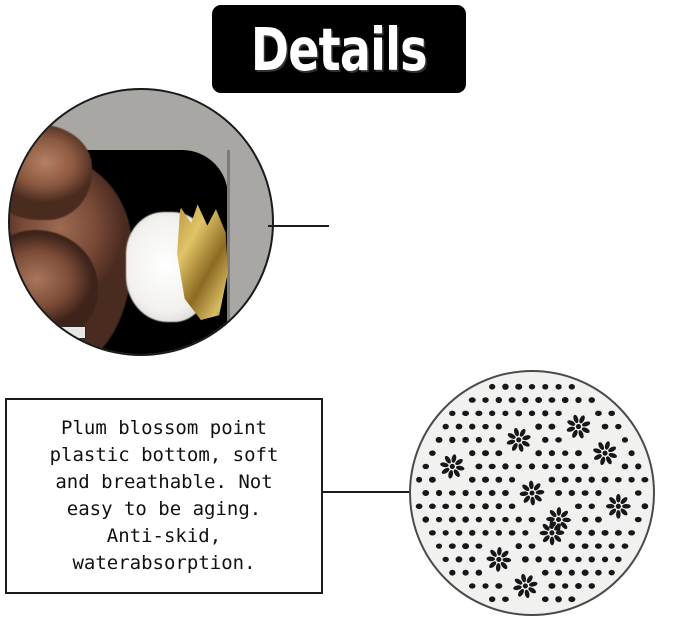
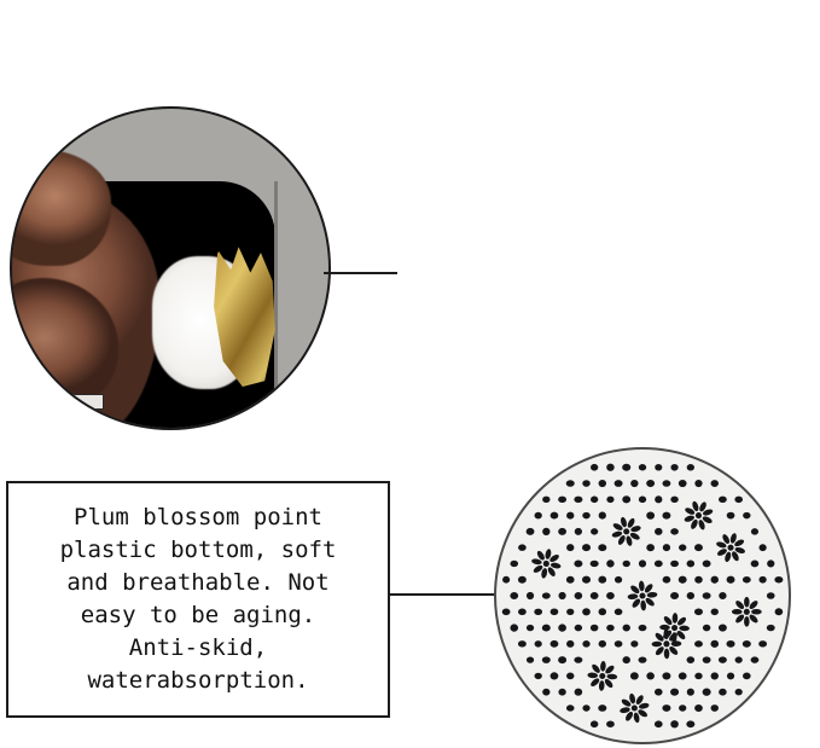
- Details
  Plum blossom point
  plastic bottom, soft
  and breathable. Not
  easy to be aging.
  Anti-skid,
  waterabsorption.
